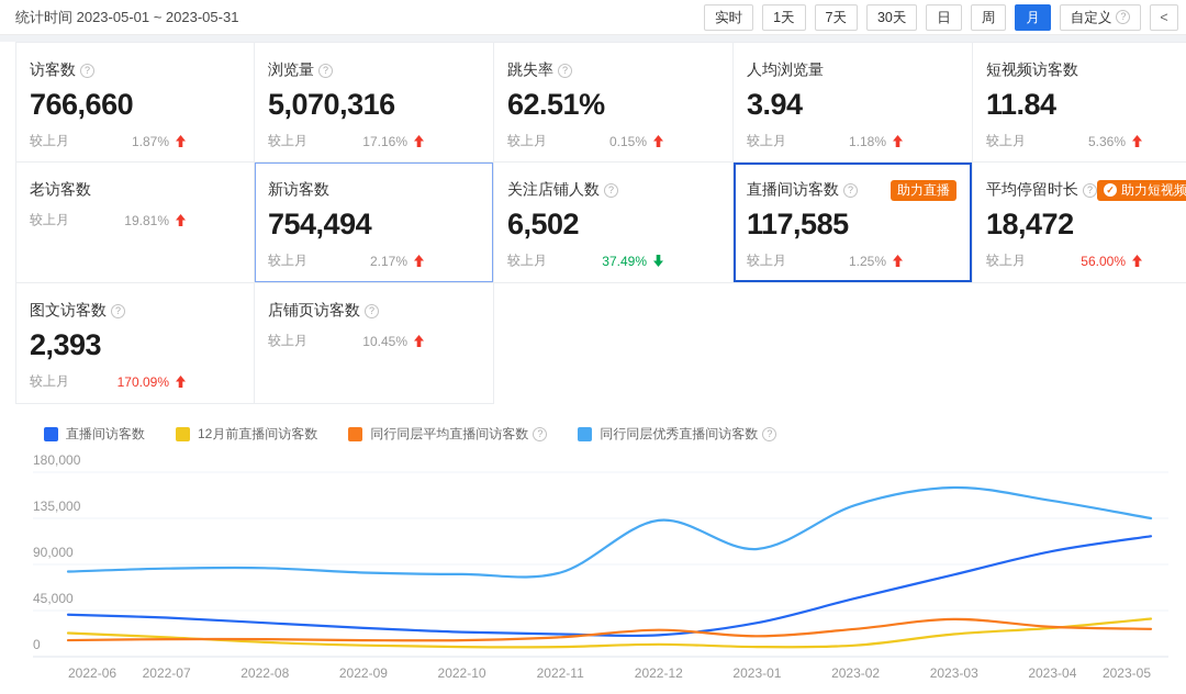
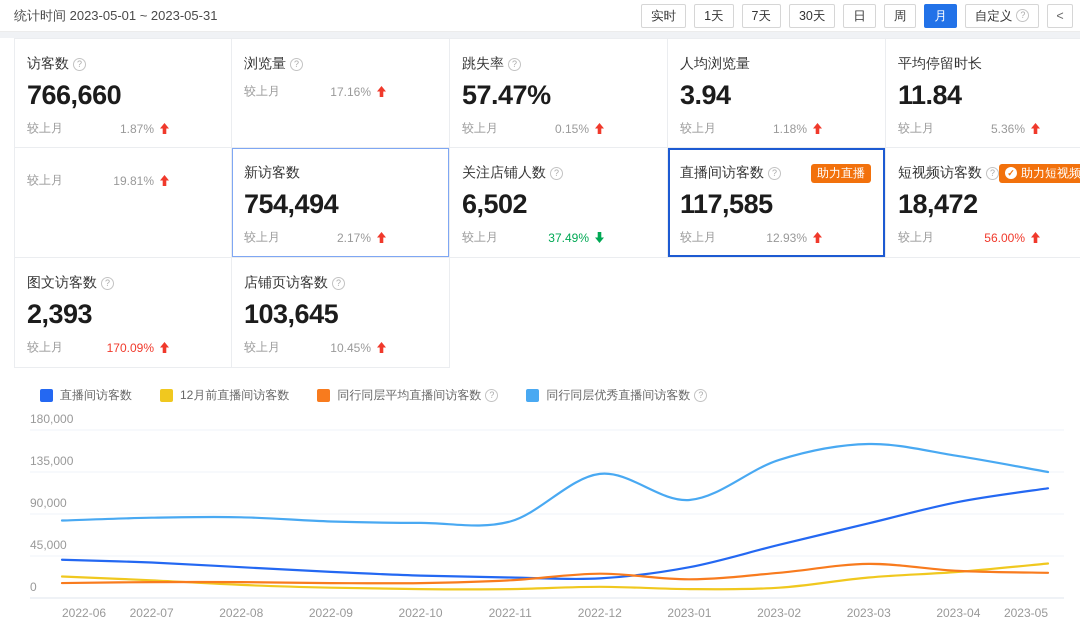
  统计时间 2023-05-01 ~ 2023-05-31
  实时
  1天
  7天
  30天
  日
  周
  月
  自定义
  ?
  <
  访客数
  ?
  766,660
  较上月
  1.87%
  浏览量
  ?
- 5,070,316
  较上月
  17.16%
  跳失率
  ?
- 62.51%
+ 57.47%
  较上月
  0.15%
  人均浏览量
  3.94
  较上月
  1.18%
- 短视频访客数
+ 平均停留时长
  11.84
  较上月
  5.36%
- 老访客数
  较上月
  19.81%
  新访客数
  754,494
  较上月
  2.17%
  关注店铺人数
  ?
  6,502
  较上月
  37.49%
  直播间访客数
  ?
  助力直播
  117,585
  较上月
- 1.25%
+ 12.93%
- 平均停留时长
+ 短视频访客数
  ?
  ✓
  助力短视频
  18,472
  较上月
  56.00%
  图文访客数
  ?
  2,393
  较上月
  170.09%
  店铺页访客数
  ?
+ 103,645
  较上月
  10.45%
  直播间访客数
  12月前直播间访客数
  同行同层平均直播间访客数
  ?
  同行同层优秀直播间访客数
  ?
  0
  45,000
  90,000
  135,000
  180,000
  2022-06
  2022-07
  2022-08
  2022-09
  2022-10
  2022-11
  2022-12
  2023-01
  2023-02
  2023-03
  2023-04
  2023-05
